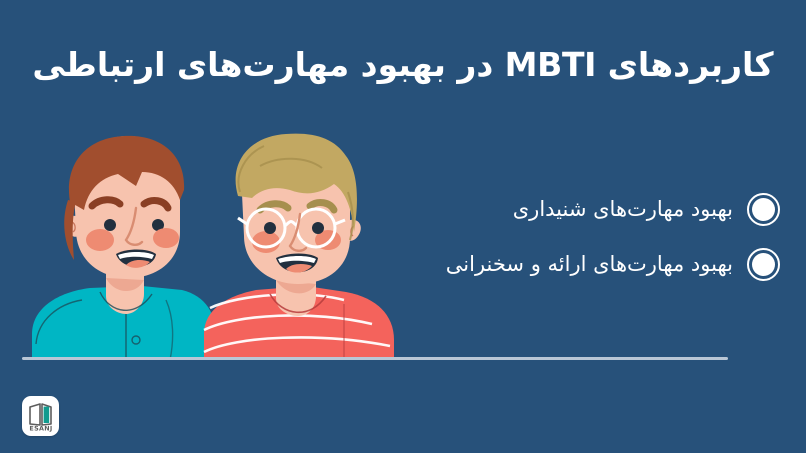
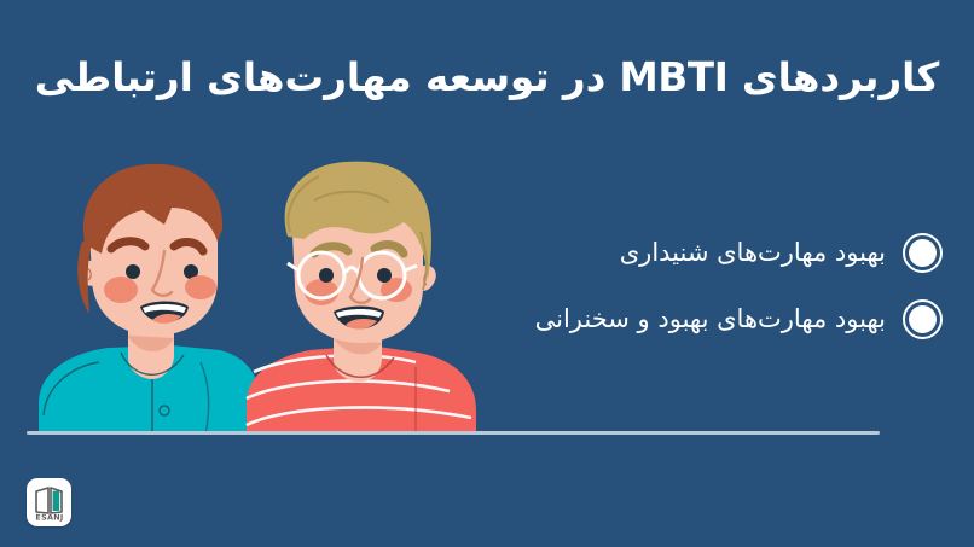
- کاربردهای MBTI در بهبود مهارت‌های ارتباطی
+ کاربردهای MBTI در توسعه مهارت‌های ارتباطی
  بهبود مهارت‌های شنیداری
- بهبود مهارت‌های ارائه و سخنرانی
+ بهبود مهارت‌های بهبود و سخنرانی
  ESANJ
